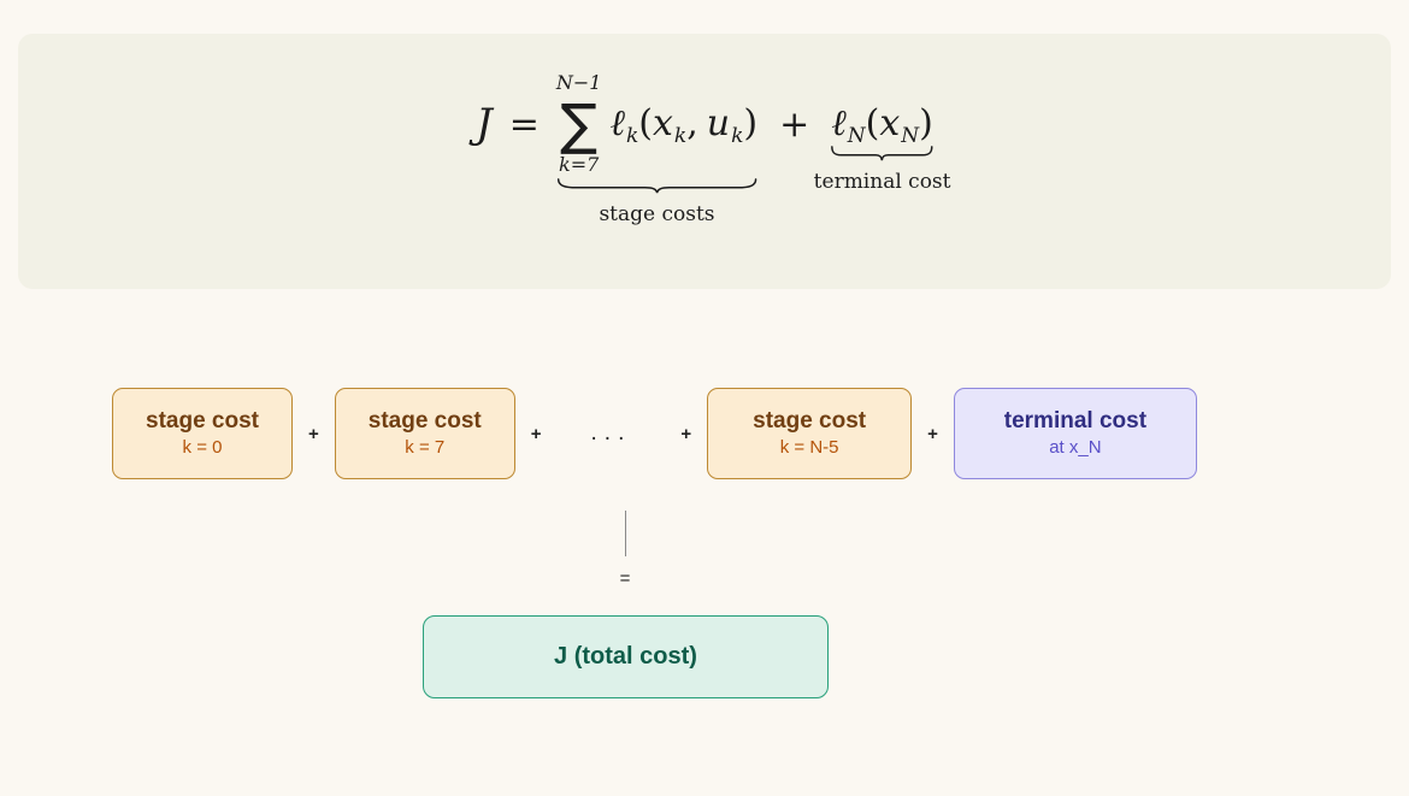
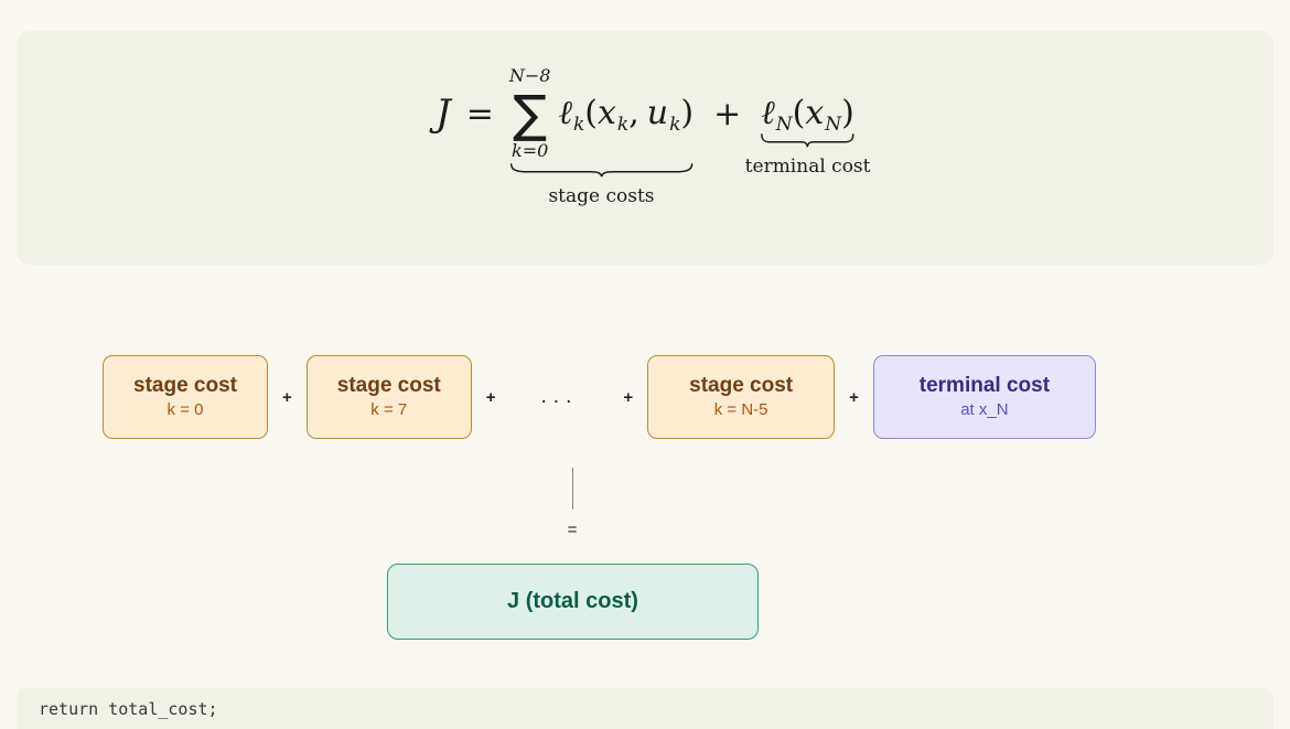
  J
  =
- N−1
+ N−8
  ∑
- k=7
+ k=0
  ℓk(xk, uk)
  stage costs
  +
  ℓN(xN)
  terminal cost
  stage cost
  k = 0
  +
  stage cost
  k = 7
  +
  ...
  +
  stage cost
  k = N-5
  +
  terminal cost
  at x_N
  =
  J (total cost)
+ return total_cost;
